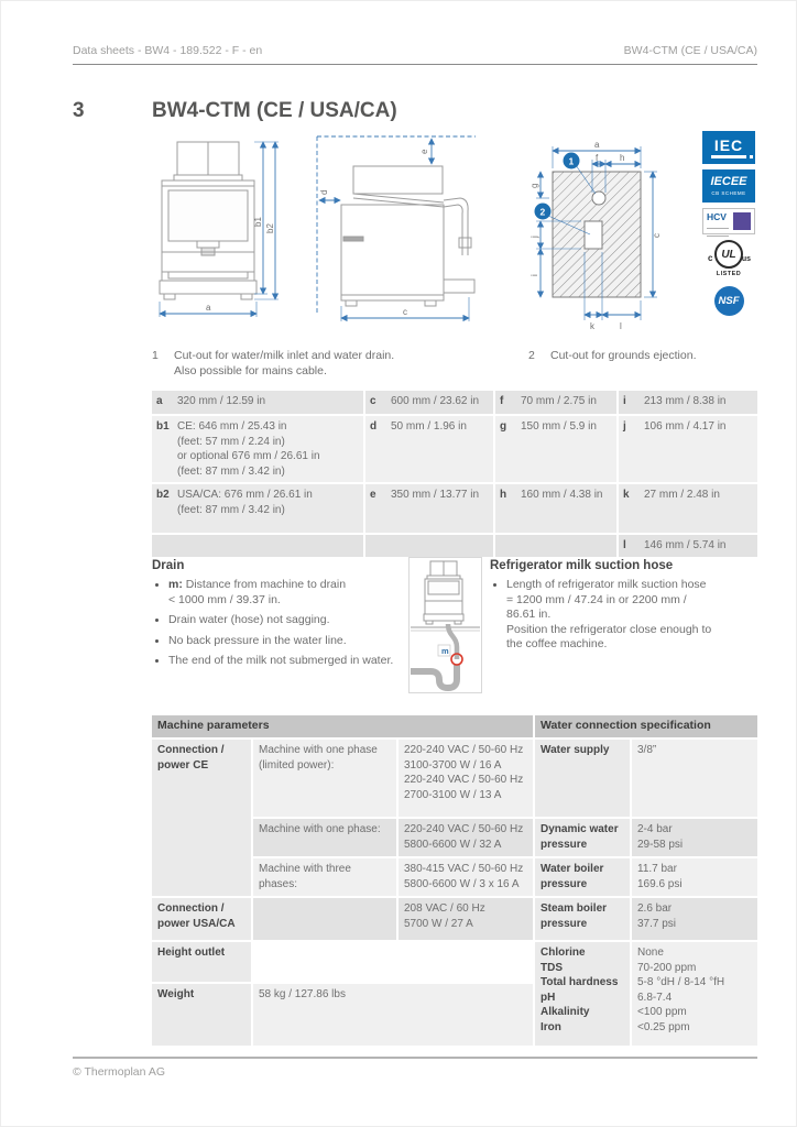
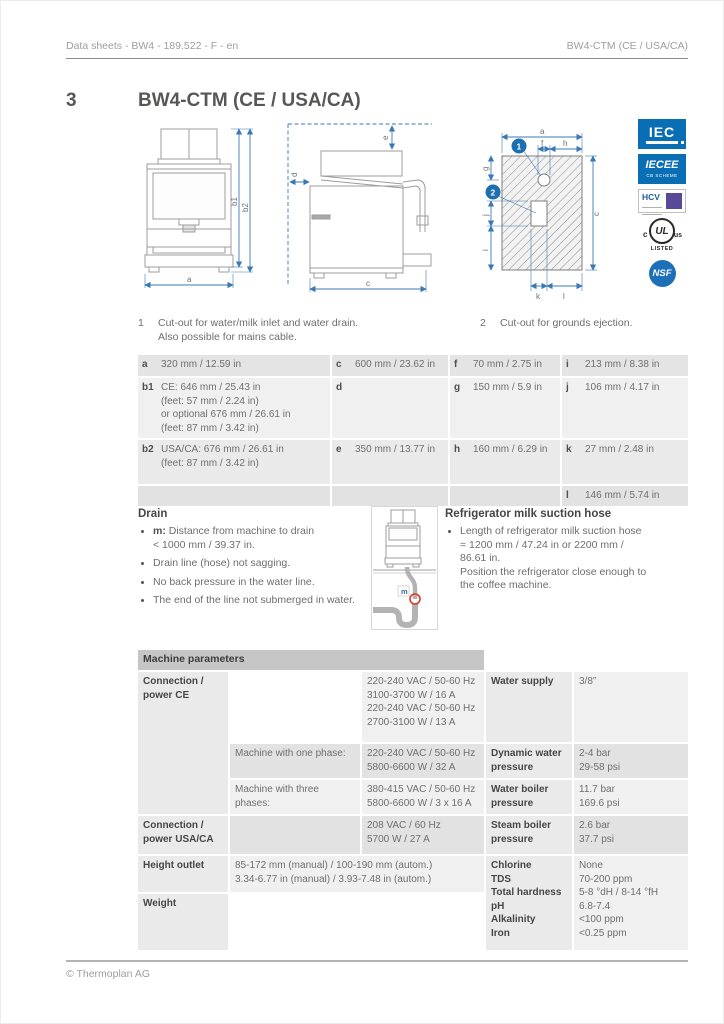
  Data sheets - BW4 - 189.522 - F - en
  BW4-CTM (CE / USA/CA)
  3
  BW4-CTM (CE / USA/CA)
  a
  c
  a
  f
  h
  k
  l
  1
  2
  IEC
  IECEE
  HCV
  c
  UL
  NSF
  1
  Cut-out for water/milk inlet and water drain.
  Also possible for mains cable.
  2
  Cut-out for grounds ejection.
  a
  320 mm / 12.59 in
  c
  600 mm / 23.62 in
  f
  70 mm / 2.75 in
  i
  213 mm / 8.38 in
  b1
  CE: 646 mm / 25.43 in
  (feet: 57 mm / 2.24 in)
  or optional 676 mm / 26.61 in
  (feet: 87 mm / 3.42 in)
  d
- 50 mm / 1.96 in
  g
  150 mm / 5.9 in
  j
  106 mm / 4.17 in
  b2
  USA/CA: 676 mm / 26.61 in
  (feet: 87 mm / 3.42 in)
  e
  350 mm / 13.77 in
  h
- 160 mm / 4.38 in
+ 160 mm / 6.29 in
  k
  27 mm / 2.48 in
  l
  146 mm / 5.74 in
  Drain
  m: Distance from machine to drain
  < 1000 mm / 39.37 in.
- Drain water (hose) not sagging.
+ Drain line (hose) not sagging.
  No back pressure in the water line.
- The end of the milk not submerged in water.
+ The end of the line not submerged in water.
  m
  Refrigerator milk suction hose
  Length of refrigerator milk suction hose
  = 1200 mm / 47.24 in or 2200 mm /
  86.61 in.
  Position the refrigerator close enough to
  the coffee machine.
  Machine parameters
  Connection /
  power CE
- Machine with one phase
- (limited power):
  220-240 VAC / 50-60 Hz
  3100-3700 W / 16 A
  220-240 VAC / 50-60 Hz
  2700-3100 W / 13 A
  Machine with one phase:
  220-240 VAC / 50-60 Hz
  5800-6600 W / 32 A
  Machine with three
  phases:
  380-415 VAC / 50-60 Hz
  5800-6600 W / 3 x 16 A
  Connection /
  power USA/CA
  208 VAC / 60 Hz
  5700 W / 27 A
  Height outlet
+ 85-172 mm (manual) / 100-190 mm (autom.)
+ 3.34-6.77 in (manual) / 3.93-7.48 in (autom.)
  Weight
- 58 kg / 127.86 lbs
- Water connection specification
  Water supply
  3/8”
  Dynamic water
  pressure
  2-4 bar
  29-58 psi
  Water boiler
  pressure
  11.7 bar
  169.6 psi
  Steam boiler
  pressure
  2.6 bar
  37.7 psi
  Chlorine
  TDS
  Total hardness
  pH
  Alkalinity
  Iron
  None
  70-200 ppm
  5-8 °dH / 8-14 °fH
  6.8-7.4
  <100 ppm
  <0.25 ppm
  © Thermoplan AG
